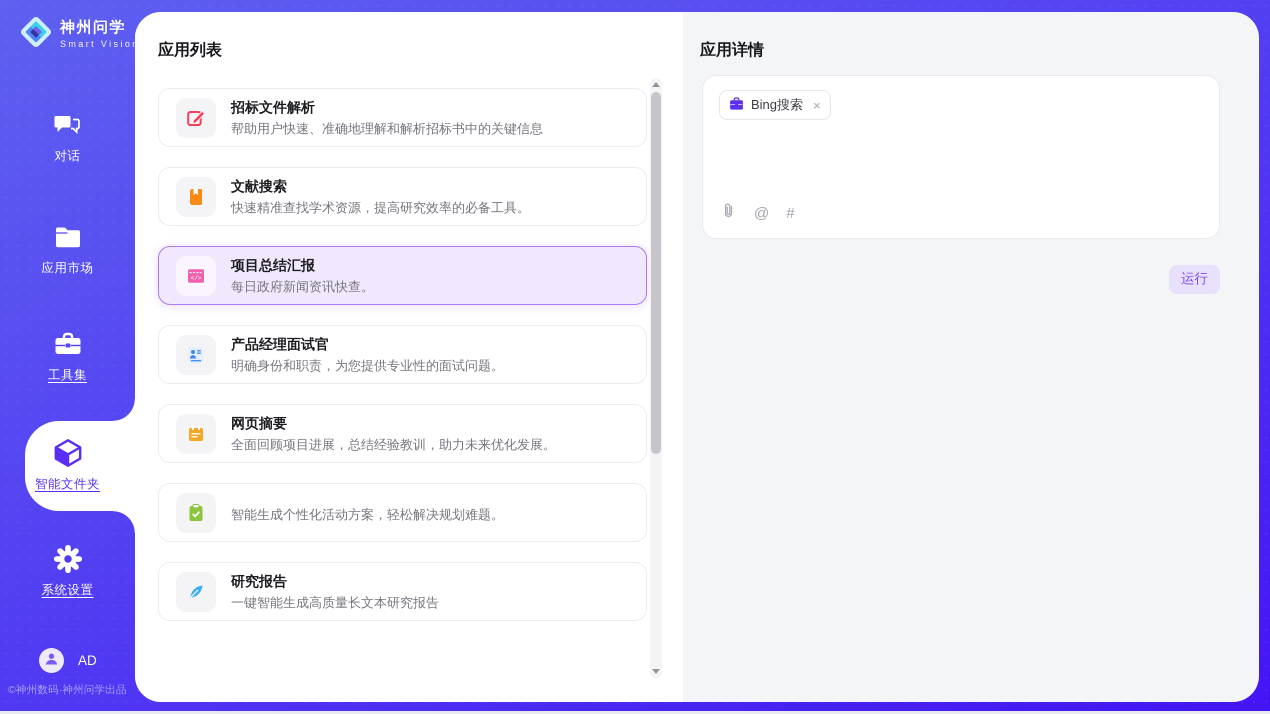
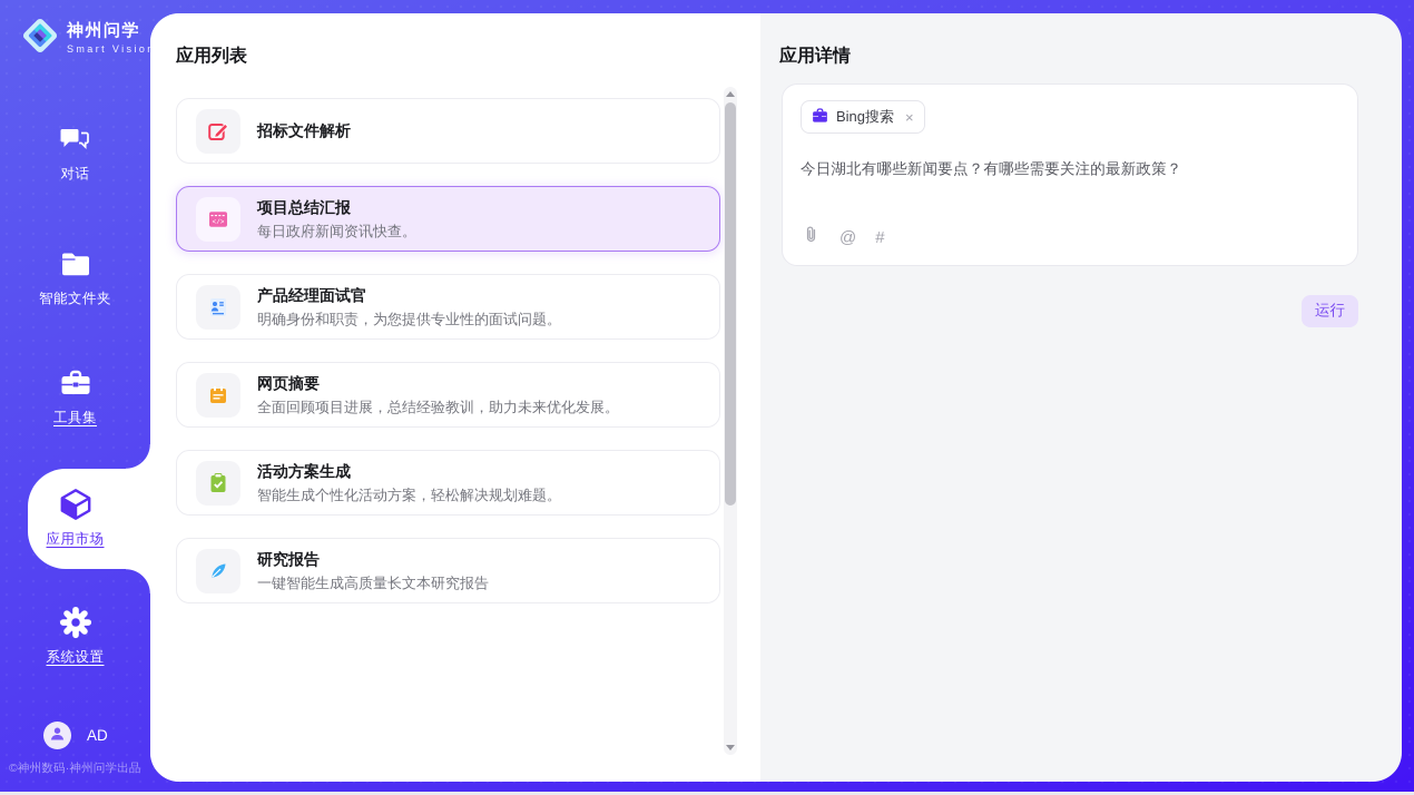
  神州问学
  Smart Vision
  对话
- 应用市场
+ 智能文件夹
  工具集
- 智能文件夹
+ 应用市场
  系统设置
  AD
  ©神州数码·神州问学出品
  应用列表
  招标文件解析
- 帮助用户快速、准确地理解和解析招标书中的关键信息
- 文献搜索
- 快速精准查找学术资源，提高研究效率的必备工具。
  项目总结汇报
  每日政府新闻资讯快查。
  产品经理面试官
  明确身份和职责，为您提供专业性的面试问题。
  网页摘要
  全面回顾项目进展，总结经验教训，助力未来优化发展。
+ 活动方案生成
  智能生成个性化活动方案，轻松解决规划难题。
  研究报告
  一键智能生成高质量长文本研究报告
  应用详情
  Bing搜索
  ×
+ 今日湖北有哪些新闻要点？有哪些需要关注的最新政策？
  @
  #
  运行
